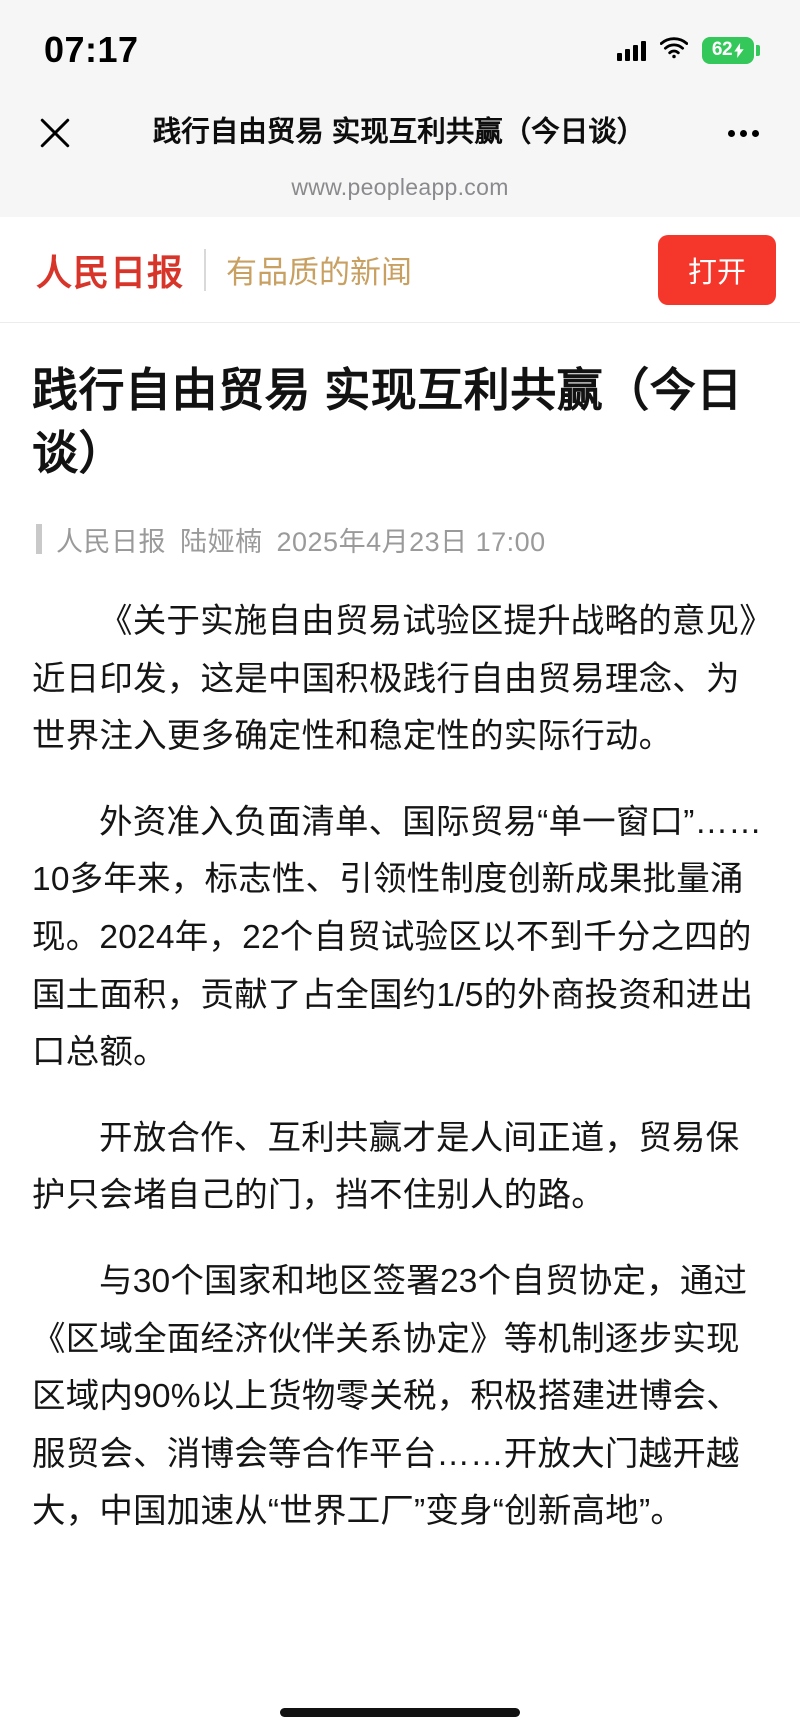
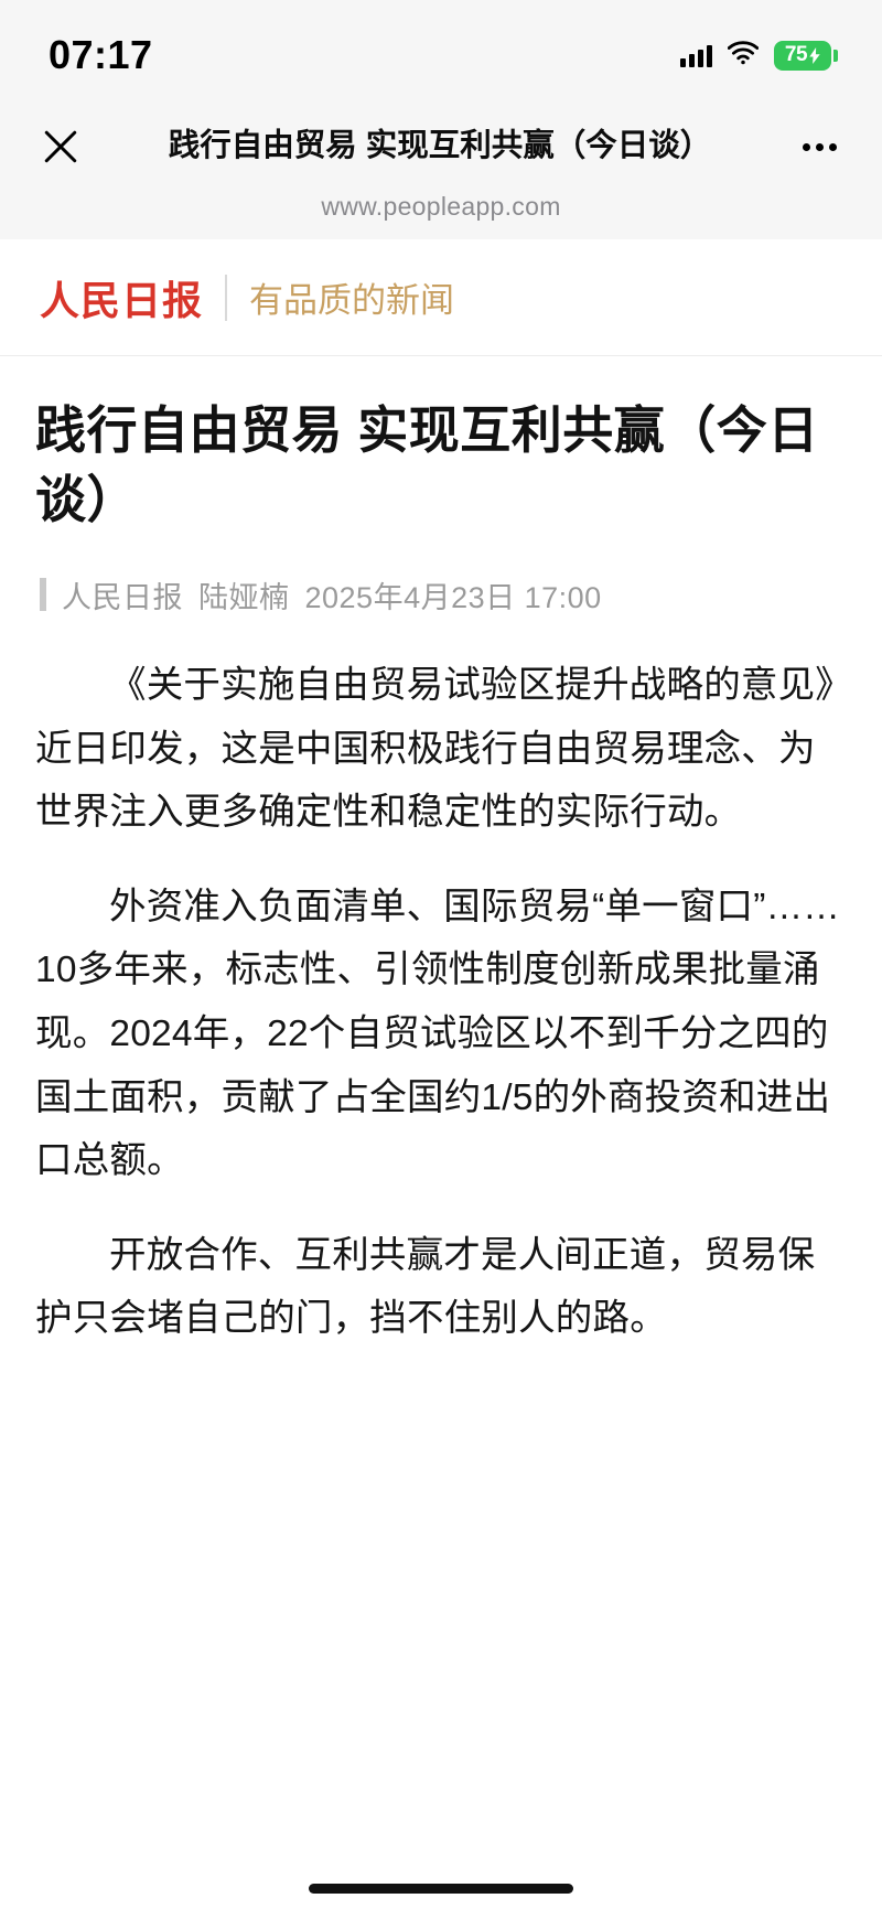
  07:17
- 62
+ 75
  践行自由贸易 实现互利共赢（今日谈）
  www.peopleapp.com
  人民日报
  有品质的新闻
- 打开
  践行自由贸易 实现互利共赢（今日谈）
  人民日报
  陆娅楠
  2025年4月23日 17:00
  《关于实施自由贸易试验区提升战略的意见》近日印发，这是中国积极践行自由贸易理念、为世界注入更多确定性和稳定性的实际行动。
  外资准入负面清单、国际贸易“单一窗口”……10多年来，标志性、引领性制度创新成果批量涌现。2024年，22个自贸试验区以不到千分之四的国土面积，贡献了占全国约1/5的外商投资和进出口总额。
  开放合作、互利共赢才是人间正道，贸易保护只会堵自己的门，挡不住别人的路。
- 与30个国家和地区签署23个自贸协定，通过《区域全面经济伙伴关系协定》等机制逐步实现区域内90%以上货物零关税，积极搭建进博会、服贸会、消博会等合作平台……开放大门越开越大，中国加速从“世界工厂”变身“创新高地”。
